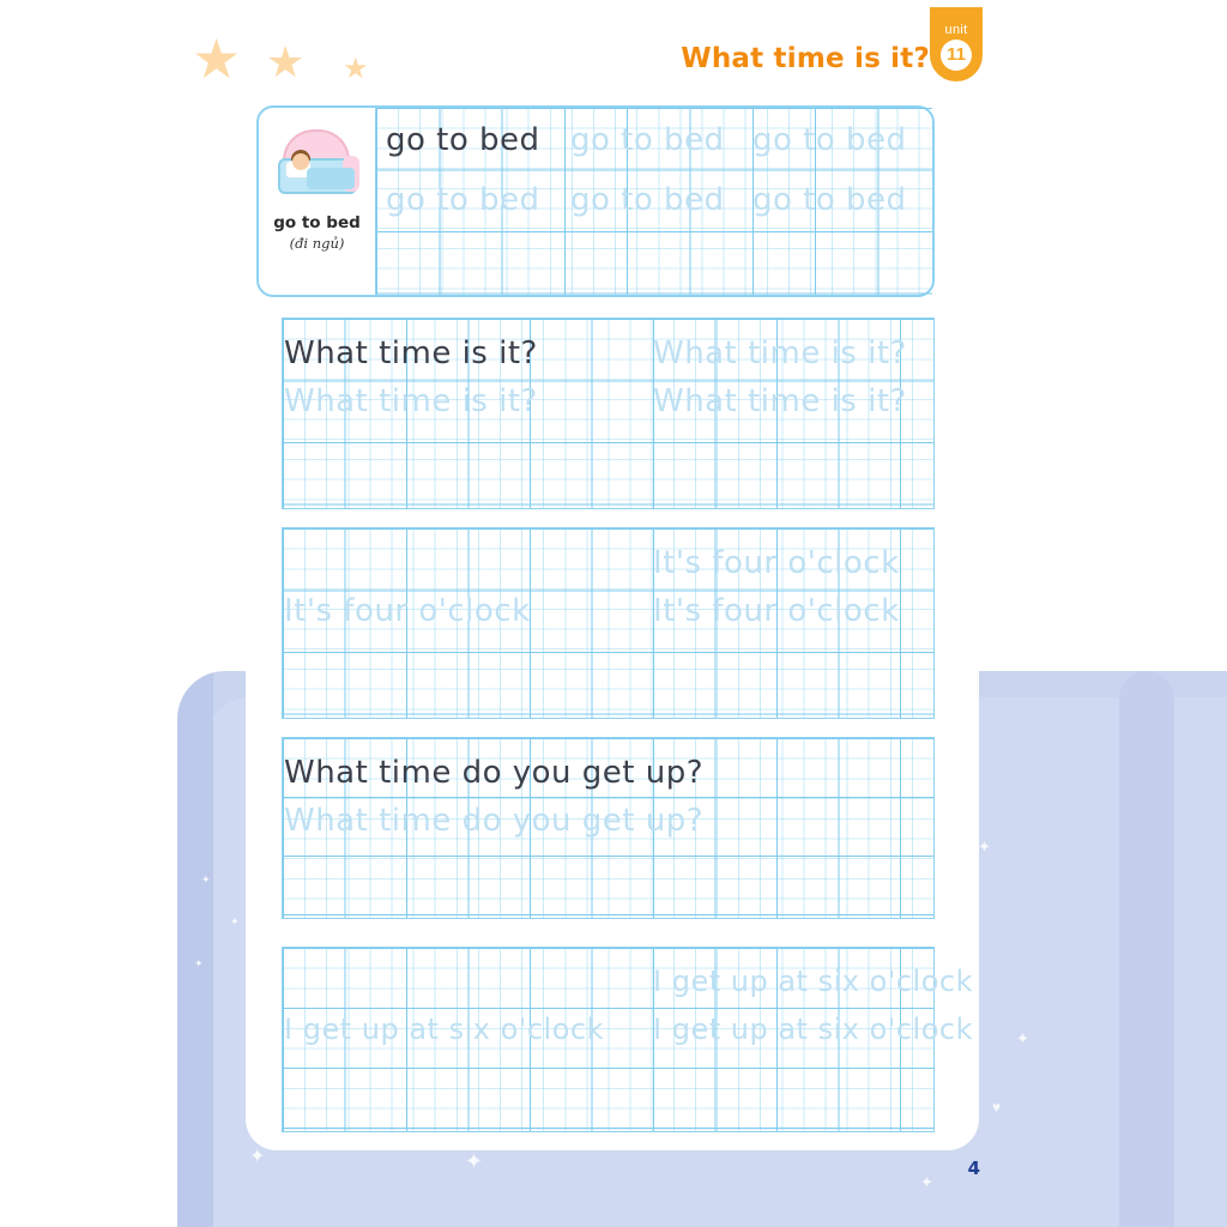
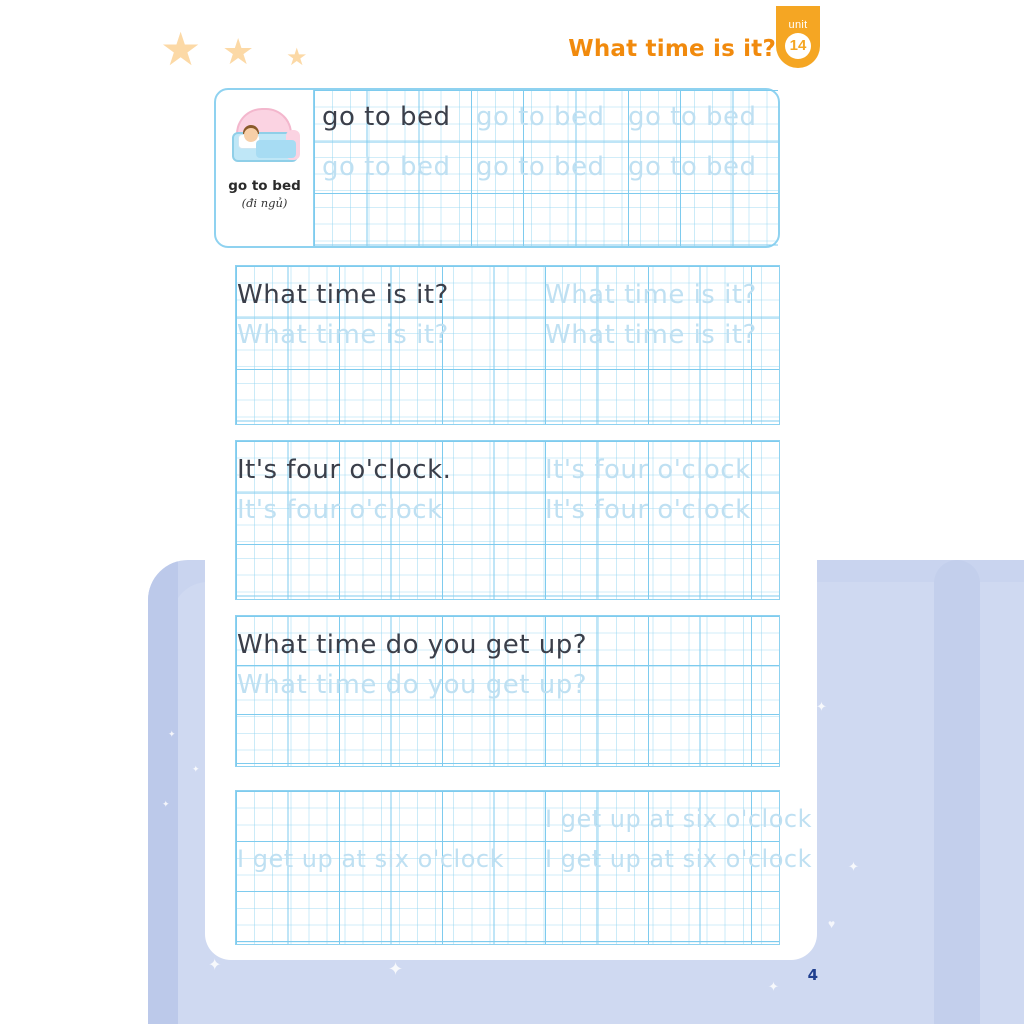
  ✦
  ✦
  ✦
  ✦
  ✦
  ♥
  ✦
  ✦
  ✦
  ★
  ★
  ★
  What time is it?
  unit
- 11
+ 14
  go to bed
  (đi ngủ)
  go to bed
  go to bed
  go to bed
  go to bed
  go to bed
  go to bed
  What time is it?
  What time is it?
  What time is it?
  What time is it?
+ It's four o'clock.
  It's four o'clock
  It's four o'clock
  It's four o'clock
  What time do you get up?
  What time do you get up?
  I get up at six o'clock
  I get up at six o'clock
  I get up at six o'clock
  4
